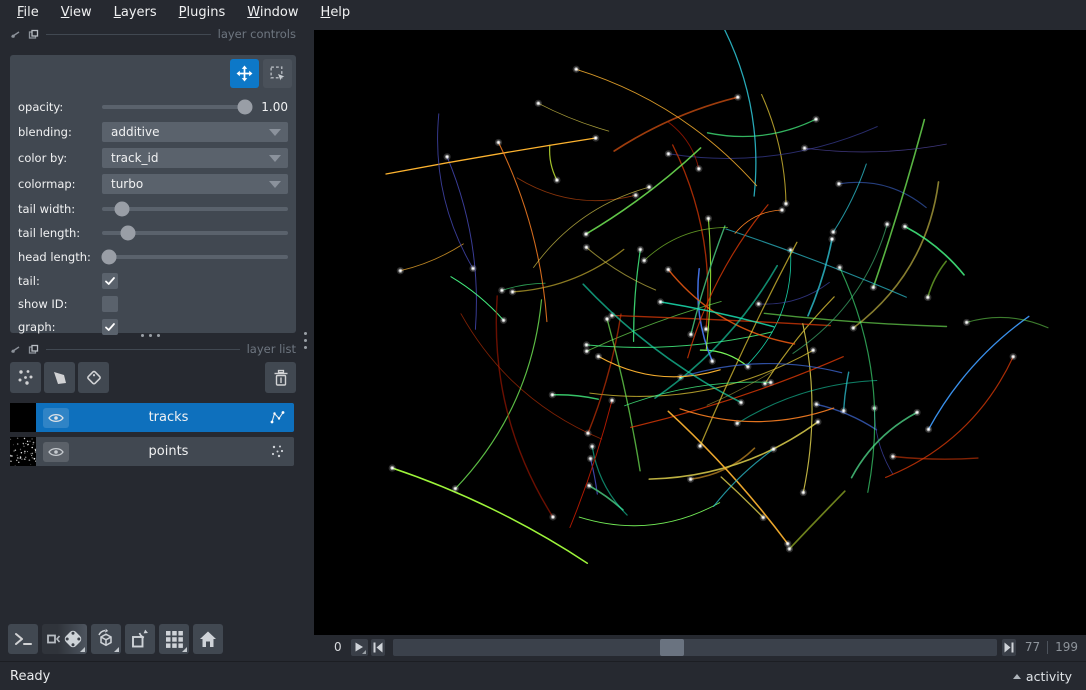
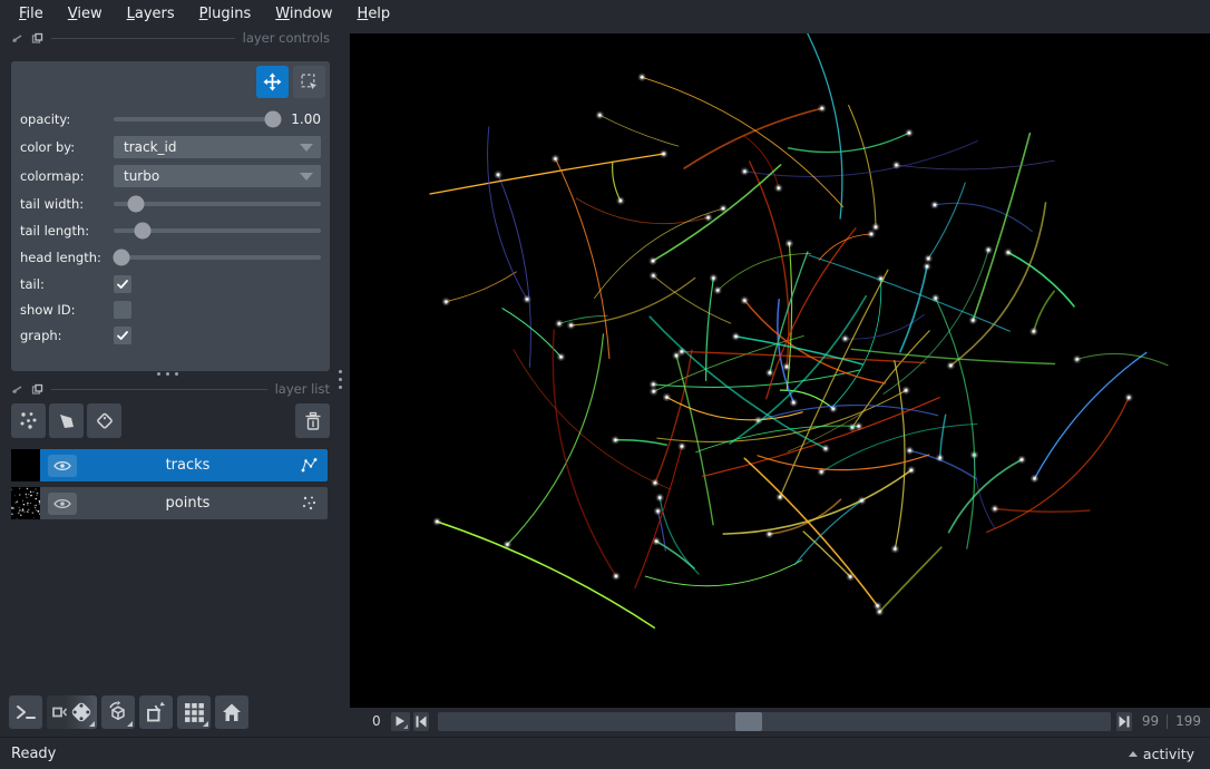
  File
  View
  Layers
  Plugins
  Window
  Help
  layer controls
  opacity:
  1.00
- blending:
- additive
  color by:
  track_id
  colormap:
  turbo
  tail width:
  tail length:
  head length:
  tail:
  show ID:
  graph:
  layer list
  tracks
  points
  0
- 77
+ 99
  199
  Ready
  activity
